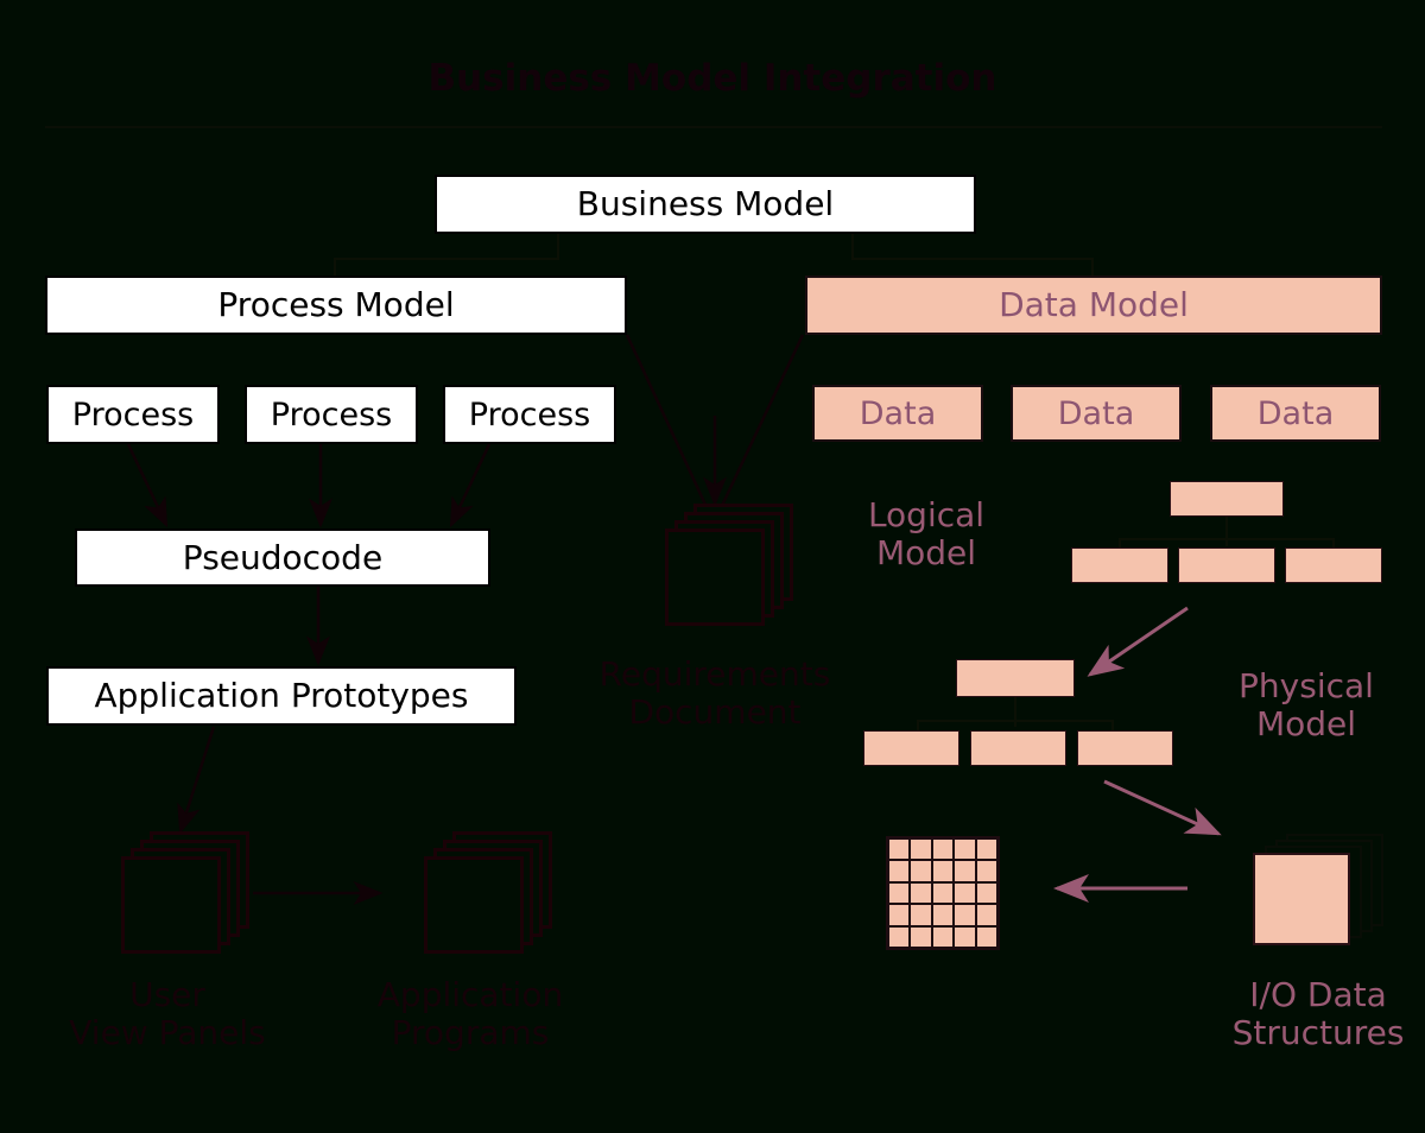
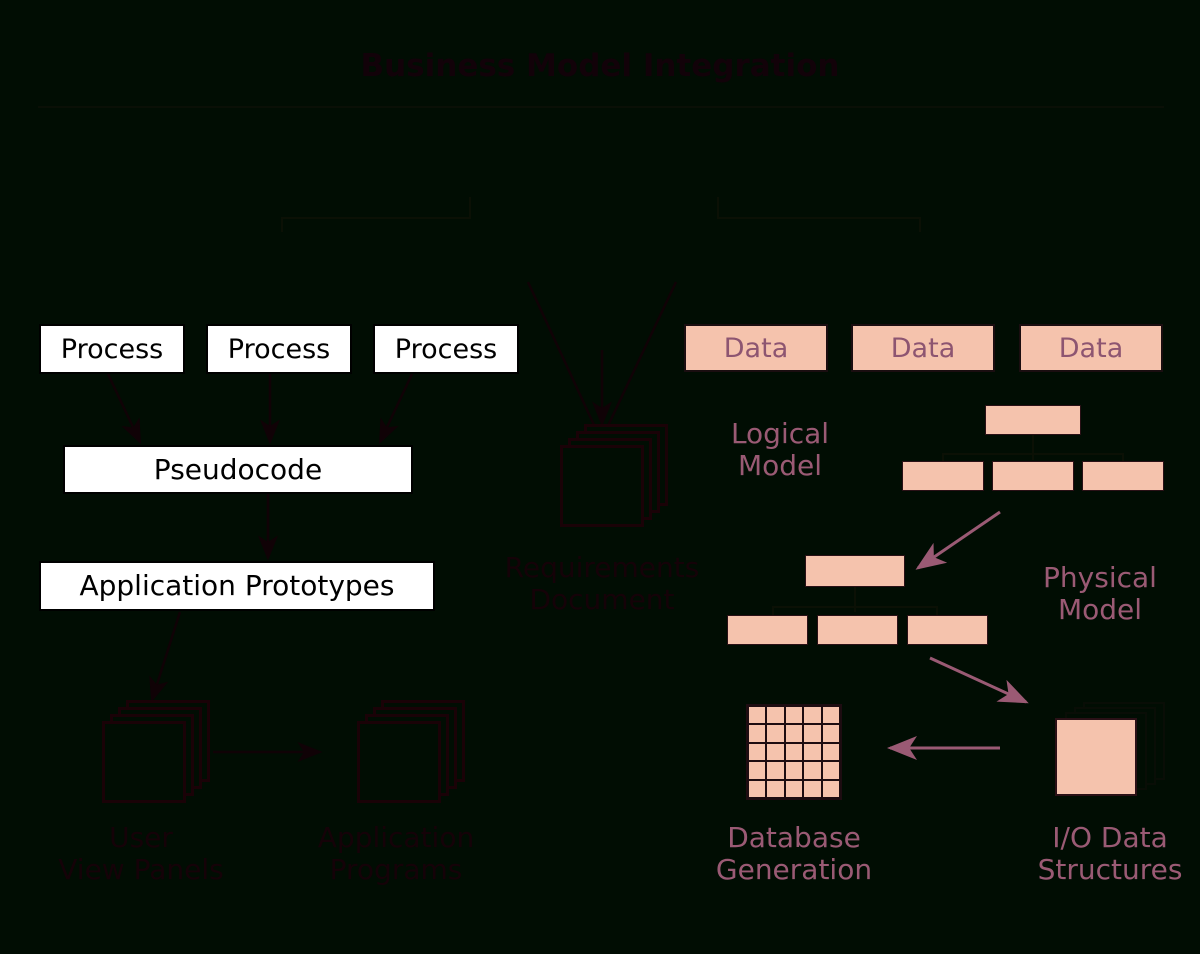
- Business Model
- Process Model
- Data Model
  Process
  Process
  Process
  Data
  Data
  Data
  Pseudocode
  Application Prototypes
  Logical
  Model
  Physical
  Model
+ Database
+ Generation
  I/O Data
  Structures
